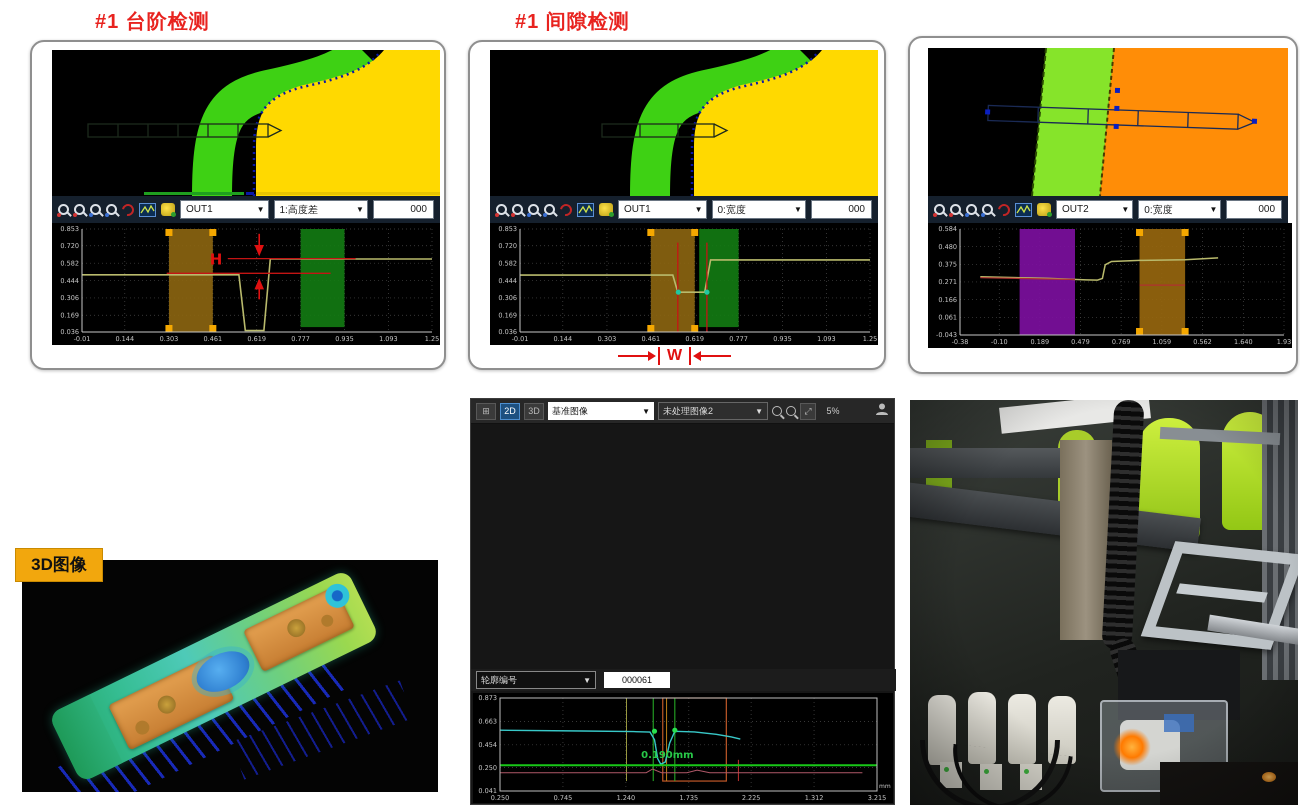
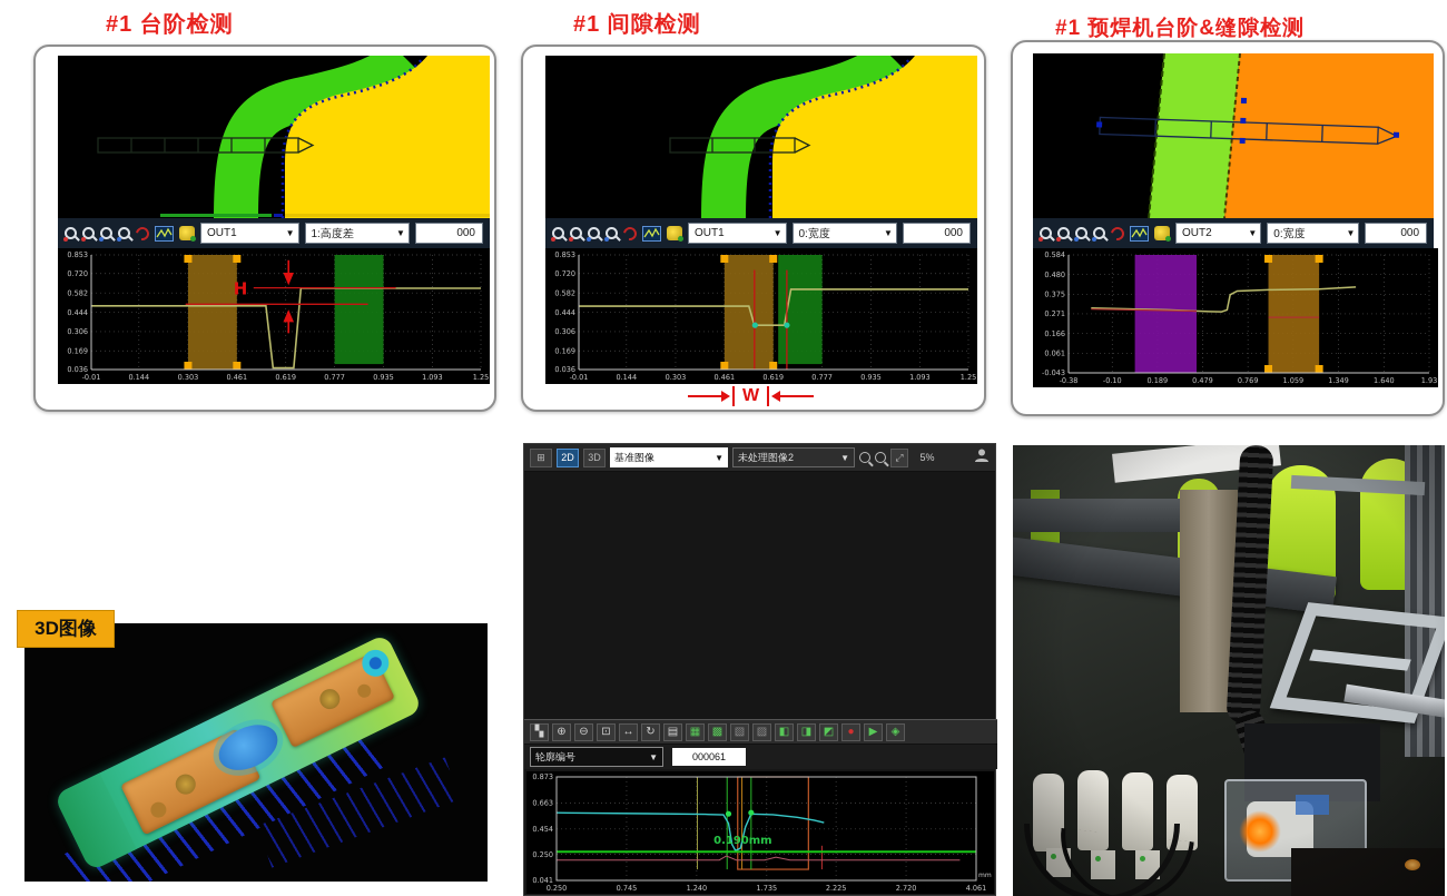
  #1 台阶检测
  #1 间隙检测
+ #1 预焊机台阶&缝隙检测
  OUT1
  ▼
  1:高度差
  ▼
  000
  -0.01
  0.144
  0.303
  0.461
  0.619
  0.777
  0.935
  1.093
  1.25
  0.853
  0.720
  0.582
  0.444
  0.306
  0.169
  0.036
  H
  OUT1
  ▼
  0:宽度
  ▼
  000
  -0.01
  0.144
  0.303
  0.461
  0.619
  0.777
  0.935
  1.093
  1.25
  0.853
  0.720
  0.582
  0.444
  0.306
  0.169
  0.036
  W
  OUT2
  ▼
  0:宽度
  ▼
  000
  -0.38
  -0.10
  0.189
  0.479
  0.769
  1.059
- 0.562
+ 1.349
  1.640
  1.93
  0.584
  0.480
  0.375
  0.271
  0.166
  0.061
  -0.043
  3D图像
  ⊞
  2D
  3D
  基准图像
  ▼
  未处理图像2
  ▼
  ⤢
  5%
+ ▚
+ ⊕
+ ⊖
+ ⊡
+ ↔
+ ↻
+ ▤
+ ▦
+ ▩
+ ▧
+ ▨
+ ◧
+ ◨
+ ◩
+ ●
+ ▶
+ ◈
  轮廓编号
  ▼
  000061
  0.250
  0.745
  1.240
  1.735
  2.225
- 1.312
+ 2.720
- 3.215
+ 4.061
  0.873
  0.663
  0.454
  0.250
  0.041
  0.190mm
